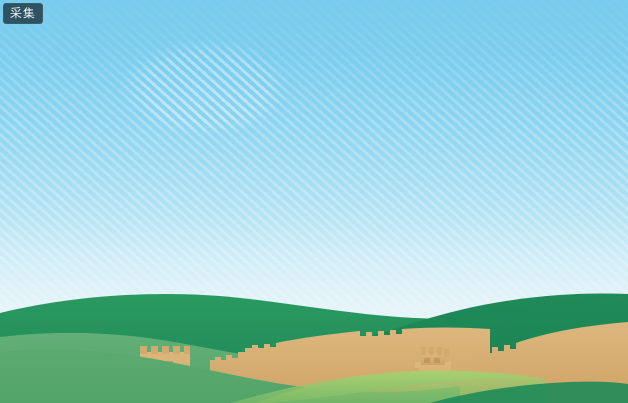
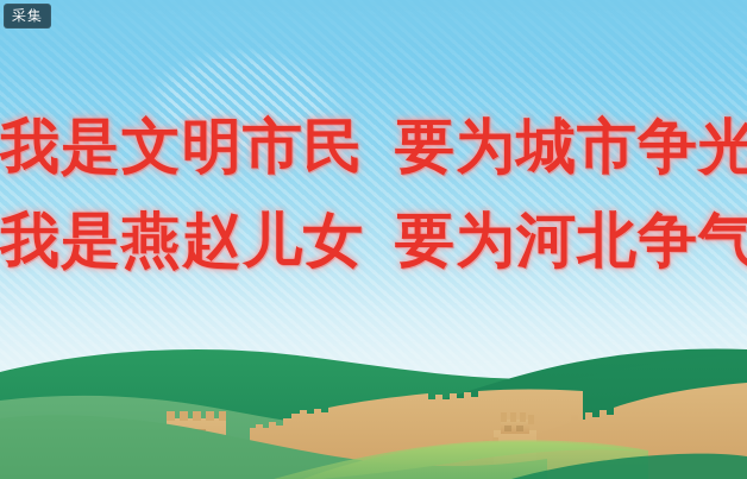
+ 我是文明市民 要为城市争光
+ 我是燕赵儿女 要为河北争气
  采集
